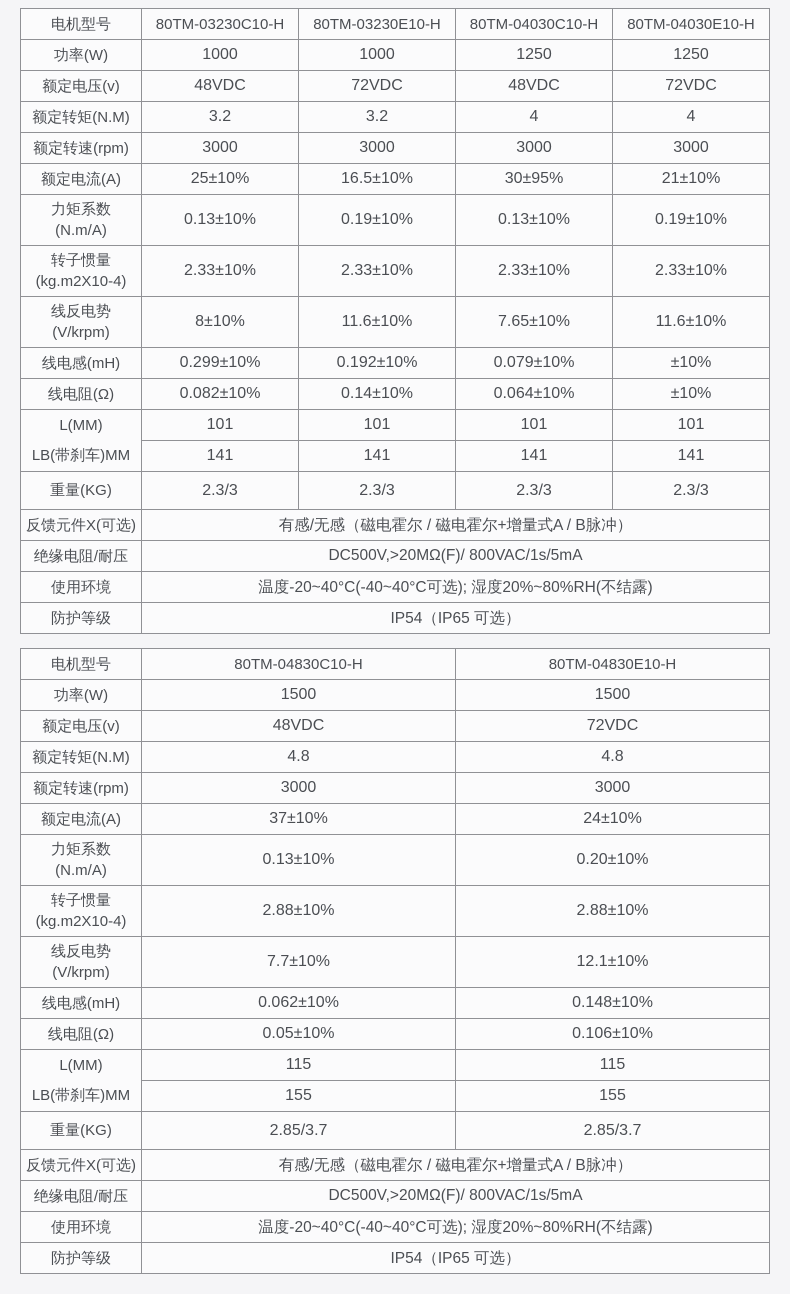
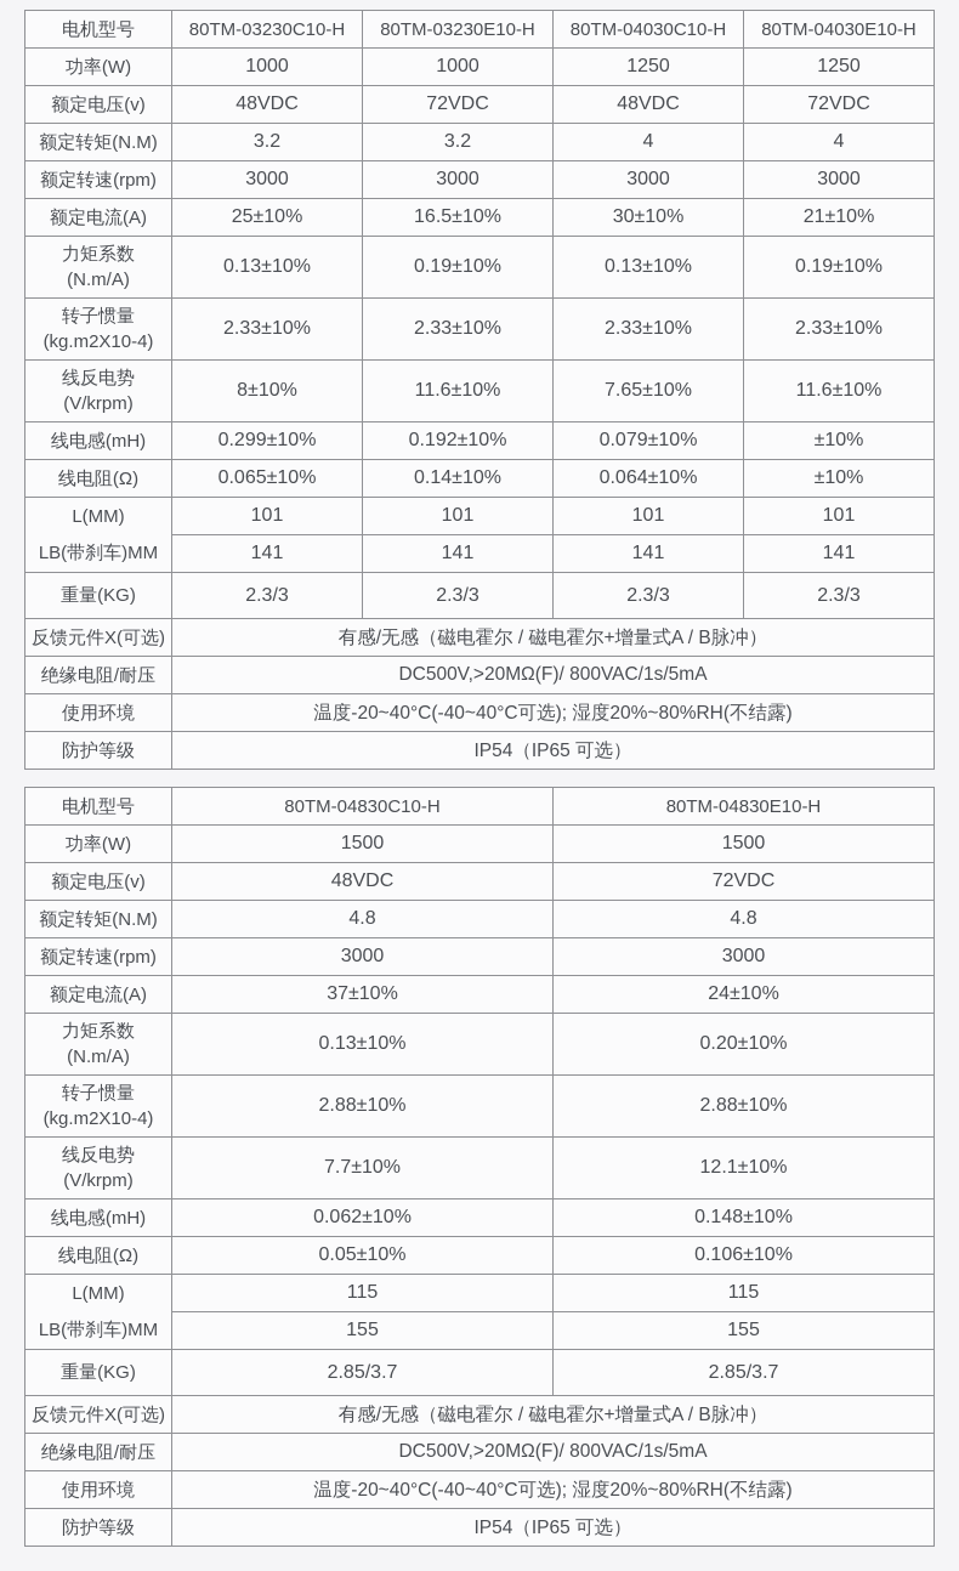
  电机型号	80TM-03230C10-H	80TM-03230E10-H	80TM-04030C10-H	80TM-04030E10-H
  功率(W)	1000	1000	1250	1250
  额定电压(v)	48VDC	72VDC	48VDC	72VDC
  额定转矩(N.M)	3.2	3.2	4	4
  额定转速(rpm)	3000	3000	3000	3000
- 额定电流(A)	25±10%	16.5±10%	30±95%	21±10%
+ 额定电流(A)	25±10%	16.5±10%	30±10%	21±10%
  力矩系数 (N.m/A)	0.13±10%	0.19±10%	0.13±10%	0.19±10%
  转子惯量 (kg.m2X10-4)	2.33±10%	2.33±10%	2.33±10%	2.33±10%
  线反电势 (V/krpm)	8±10%	11.6±10%	7.65±10%	11.6±10%
  线电感(mH)	0.299±10%	0.192±10%	0.079±10%	±10%
- 线电阻(Ω)	0.082±10%	0.14±10%	0.064±10%	±10%
+ 线电阻(Ω)	0.065±10%	0.14±10%	0.064±10%	±10%
  L(MM) LB(带刹车)MM	101	101	101	101
  141	141	141	141
  重量(KG)	2.3/3	2.3/3	2.3/3	2.3/3
  反馈元件X(可选)	有感/无感（磁电霍尔 / 磁电霍尔+增量式A / B脉冲）
  绝缘电阻/耐压	DC500V,>20MΩ(F)/ 800VAC/1s/5mA
  使用环境	温度-20~40°C(-40~40°C可选); 湿度20%~80%RH(不结露)
  防护等级	IP54（IP65 可选）
  电机型号	80TM-04830C10-H	80TM-04830E10-H
  功率(W)	1500	1500
  额定电压(v)	48VDC	72VDC
  额定转矩(N.M)	4.8	4.8
  额定转速(rpm)	3000	3000
  额定电流(A)	37±10%	24±10%
  力矩系数 (N.m/A)	0.13±10%	0.20±10%
  转子惯量 (kg.m2X10-4)	2.88±10%	2.88±10%
  线反电势 (V/krpm)	7.7±10%	12.1±10%
  线电感(mH)	0.062±10%	0.148±10%
  线电阻(Ω)	0.05±10%	0.106±10%
  L(MM) LB(带刹车)MM	115	115
  155	155
  重量(KG)	2.85/3.7	2.85/3.7
  反馈元件X(可选)	有感/无感（磁电霍尔 / 磁电霍尔+增量式A / B脉冲）
  绝缘电阻/耐压	DC500V,>20MΩ(F)/ 800VAC/1s/5mA
  使用环境	温度-20~40°C(-40~40°C可选); 湿度20%~80%RH(不结露)
  防护等级	IP54（IP65 可选）
